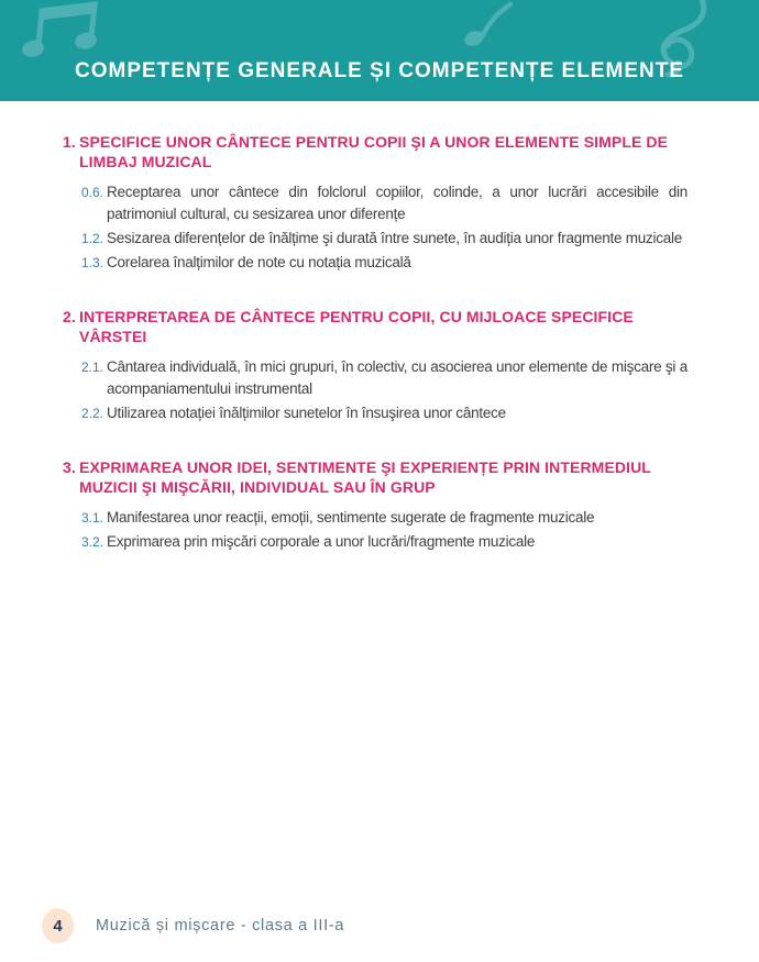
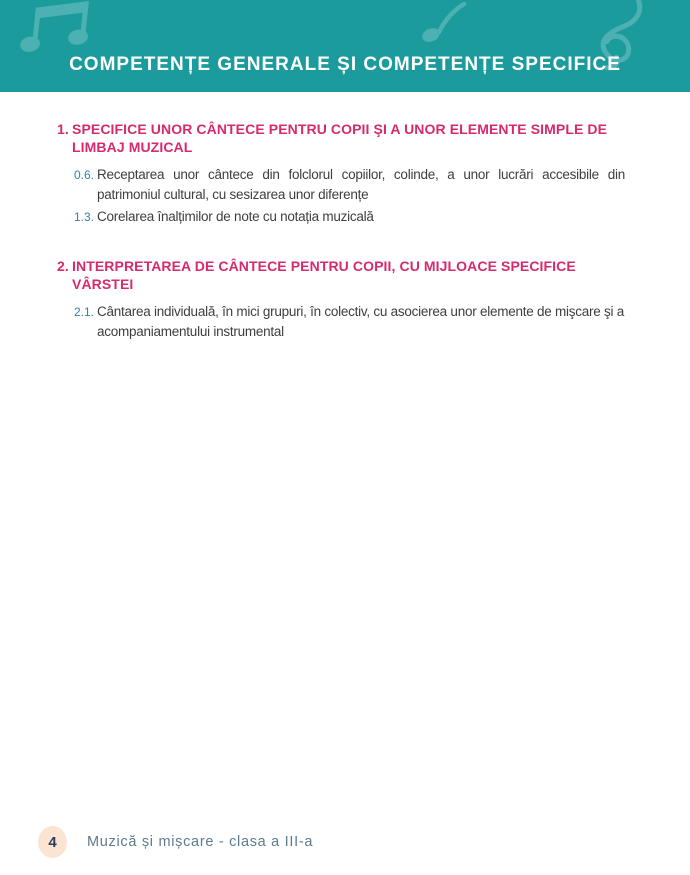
- COMPETENȚE GENERALE ȘI COMPETENȚE ELEMENTE
+ COMPETENȚE GENERALE ȘI COMPETENȚE SPECIFICE
  1.
  SPECIFICE UNOR CÂNTECE PENTRU COPII ŞI A UNOR ELEMENTE SIMPLE DE LIMBAJ MUZICAL
  0.6.
  Receptarea unor cântece din folclorul copiilor, colinde, a unor lucrări accesibile din patrimoniul cultural, cu sesizarea unor diferențe
- 1.2.
- Sesizarea diferențelor de înălțime şi durată între sunete, în audiția unor fragmente muzicale
  1.3.
  Corelarea înalțimilor de note cu notația muzicală
  2.
  INTERPRETAREA DE CÂNTECE PENTRU COPII, CU MIJLOACE SPECIFICE VÂRSTEI
  2.1.
  Cântarea individuală, în mici grupuri, în colectiv, cu asocierea unor elemente de mişcare şi a acompaniamentului instrumental
- 2.2.
- Utilizarea notației înălțimilor sunetelor în însuşirea unor cântece
- 3.
- EXPRIMAREA UNOR IDEI, SENTIMENTE ŞI EXPERIENȚE PRIN INTERMEDIUL MUZICII ŞI MIŞCĂRII, INDIVIDUAL SAU ÎN GRUP
- 3.1.
- Manifestarea unor reacții, emoții, sentimente sugerate de fragmente muzicale
- 3.2.
- Exprimarea prin mişcări corporale a unor lucrări/fragmente muzicale
  4
  Muzică și mișcare - clasa a III-a
